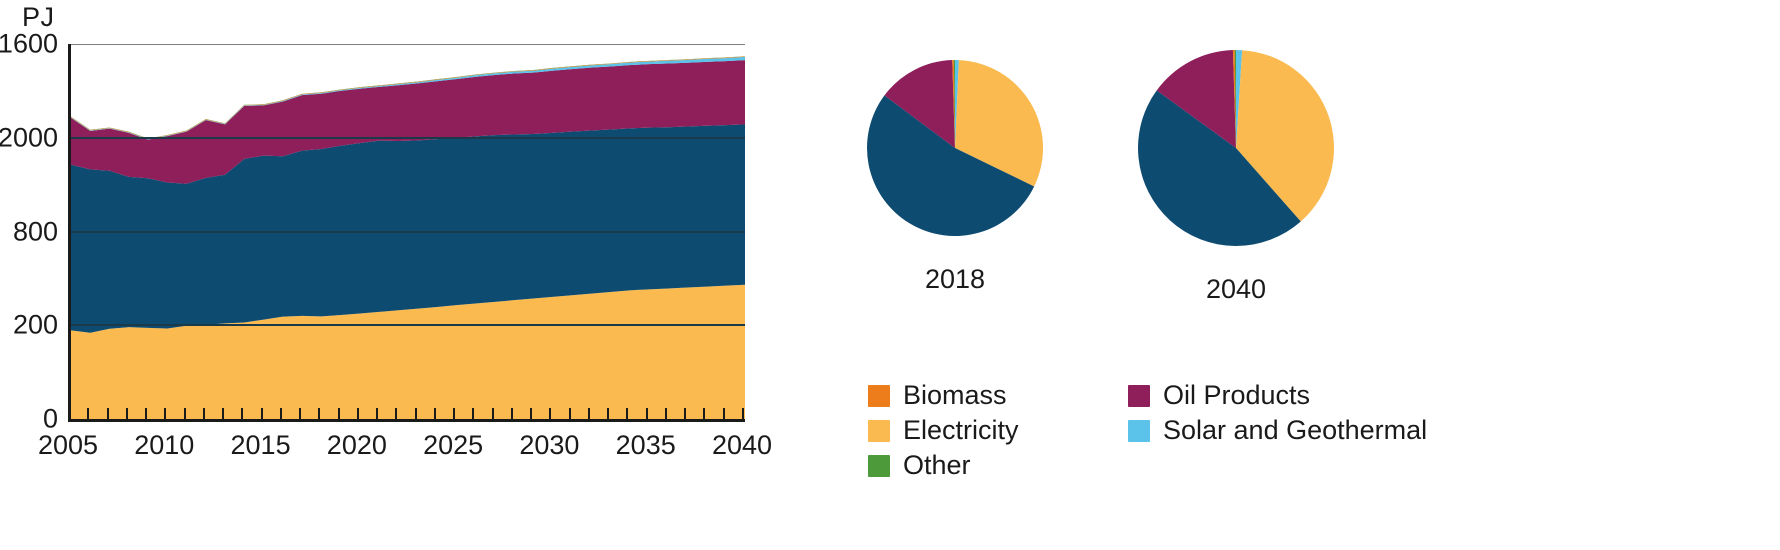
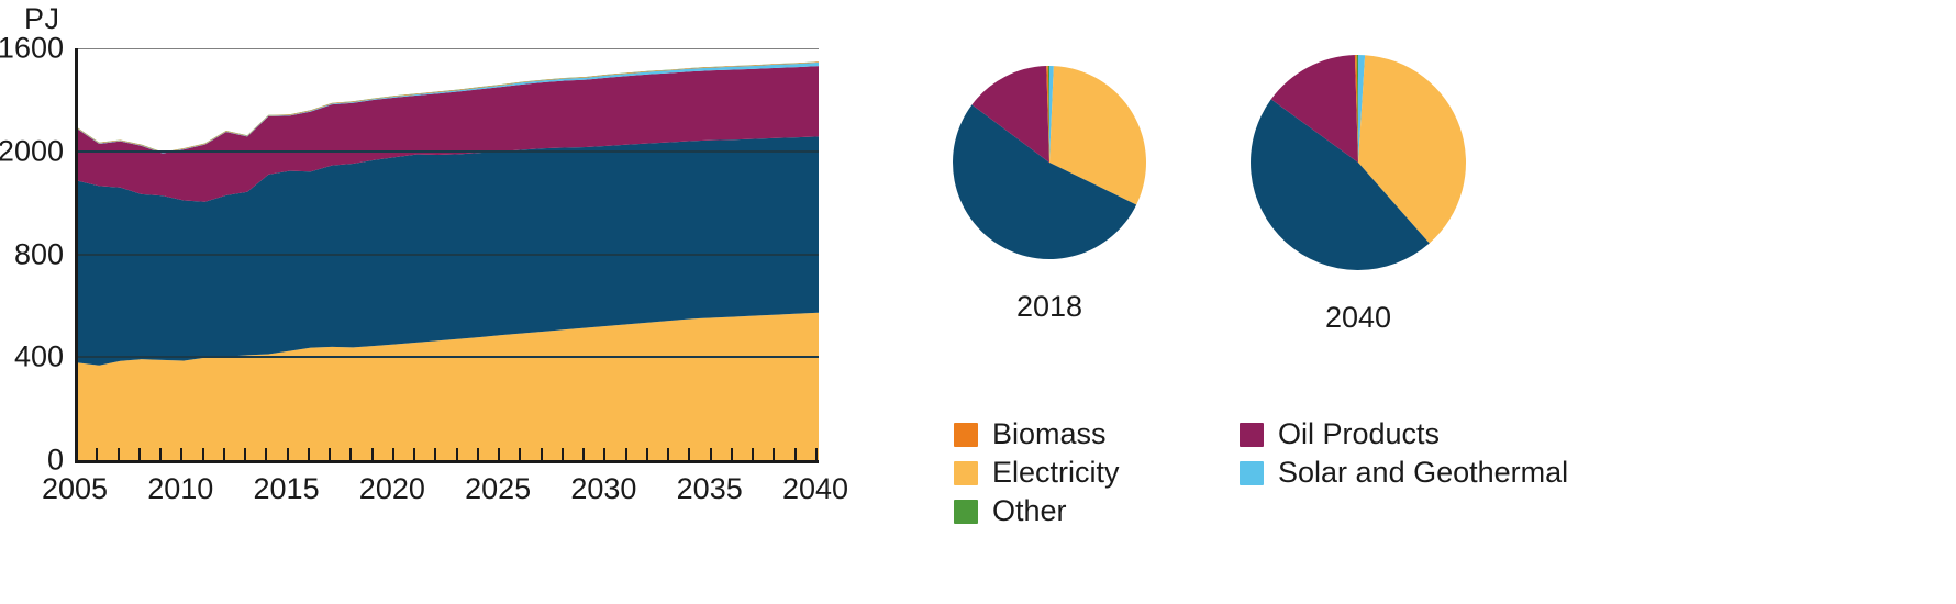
  PJ
  0
- 200
+ 400
  800
  2000
  1600
  2005
  2010
  2015
  2020
  2025
  2030
  2035
  2040
  2018
  2040
  Biomass
  Oil Products
  Electricity
  Solar and Geothermal
  Other
